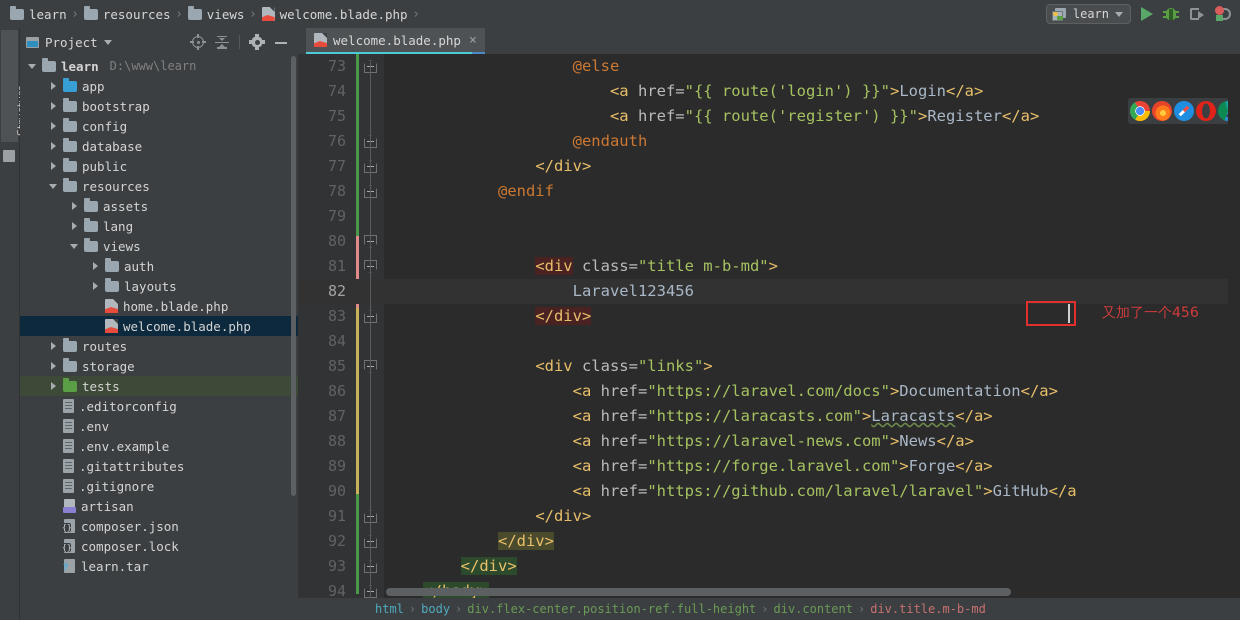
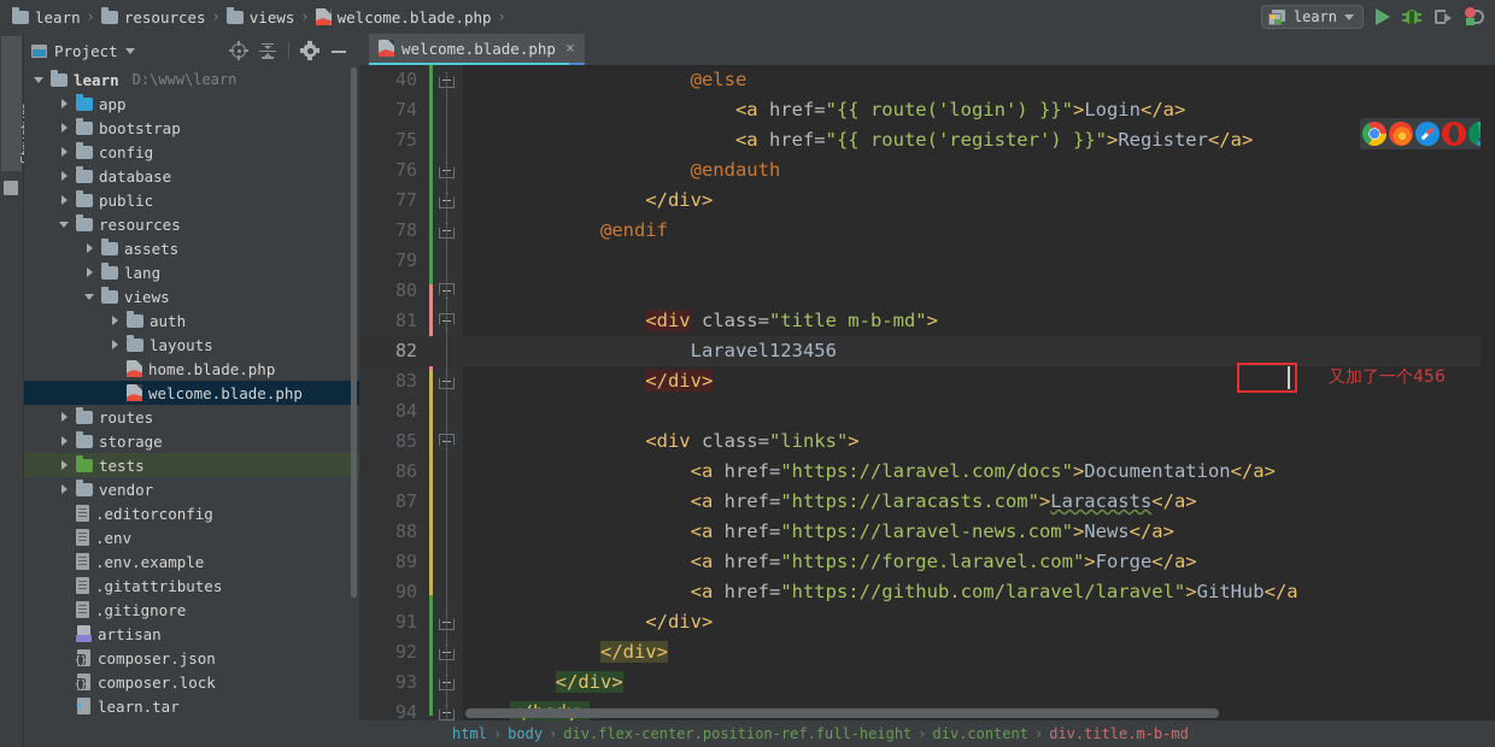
  learn
  ›
  resources
  ›
  views
  ›
  welcome.blade.php
  ›
  learn
  Project
  learn
  D:\www\learn
  app
  bootstrap
  config
  database
  public
  resources
  assets
  lang
  views
  auth
  layouts
  home.blade.php
  welcome.blade.php
  routes
  storage
  tests
+ vendor
  .editorconfig
  .env
  .env.example
  .gitattributes
  .gitignore
  artisan
  {}
  composer.json
  {}
  composer.lock
  ?
  learn.tar
  welcome.blade.php
  ×
- 73
+ 40
  @else
  74
  <a href="{{ route('login') }}">Login</a>
  75
  <a href="{{ route('register') }}">Register</a>
  76
  @endauth
  77
  </div>
  78
  @endif
  79
  80
  81
  <div class="title m-b-md">
  82
  Laravel123456
  83
  </div>
  84
  85
  <div class="links">
  86
  <a href="https://laravel.com/docs">Documentation</a>
  87
  <a href="https://laracasts.com">Laracasts</a>
  88
  <a href="https://laravel-news.com">News</a>
  89
  <a href="https://forge.laravel.com">Forge</a>
  90
  <a href="https://github.com/laravel/laravel">GitHub</a
  91
  </div>
  92
  </div>
  93
  </div>
  94
  又加了一个456
  html
  ›
  body
  ›
  div.flex-center.position-ref.full-height
  ›
  div.content
  ›
  div.title.m-b-md
